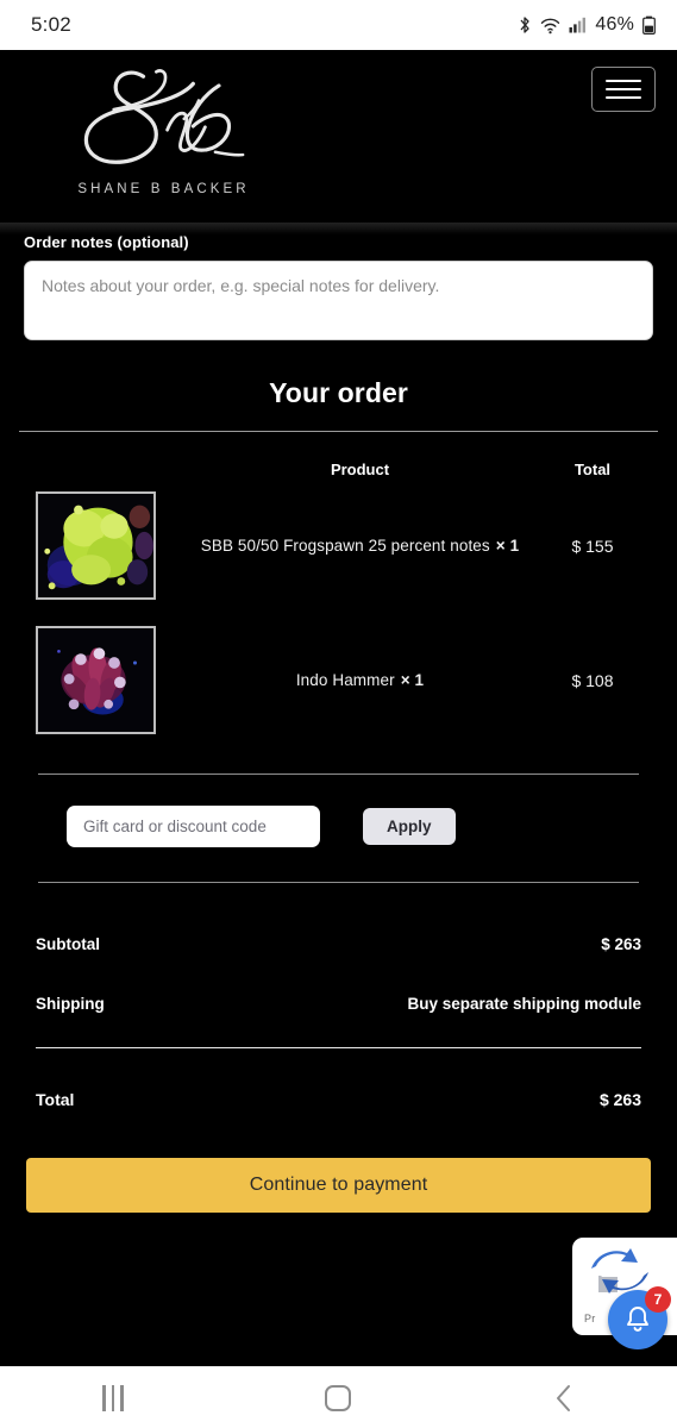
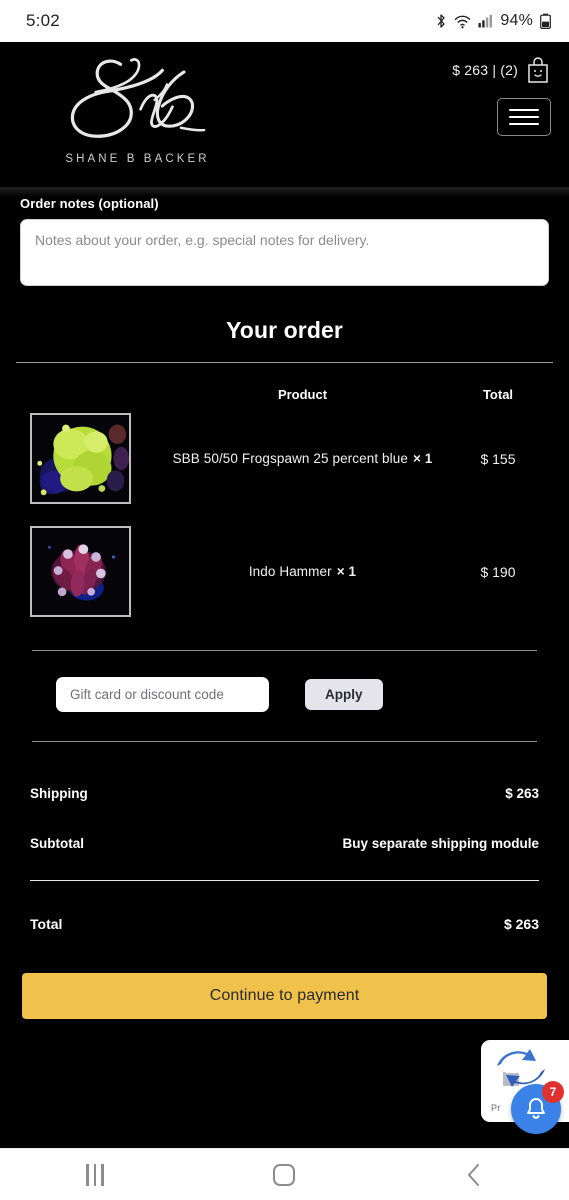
  5:02
- 46%
+ 94%
  SHANE B BACKER
+ $ 263 | (2)
  Order notes (optional)
  Notes about your order, e.g. special notes for delivery.
  Your order
  Product
  Total
- SBB 50/50 Frogspawn 25 percent notes × 1
+ SBB 50/50 Frogspawn 25 percent blue × 1
  $ 155
  Indo Hammer × 1
- $ 108
+ $ 190
  Gift card or discount code
  Apply
- Subtotal
+ Shipping
  $ 263
- Shipping
+ Subtotal
  Buy separate shipping module
  Total
  $ 263
  Continue to payment
  Pr
  7
